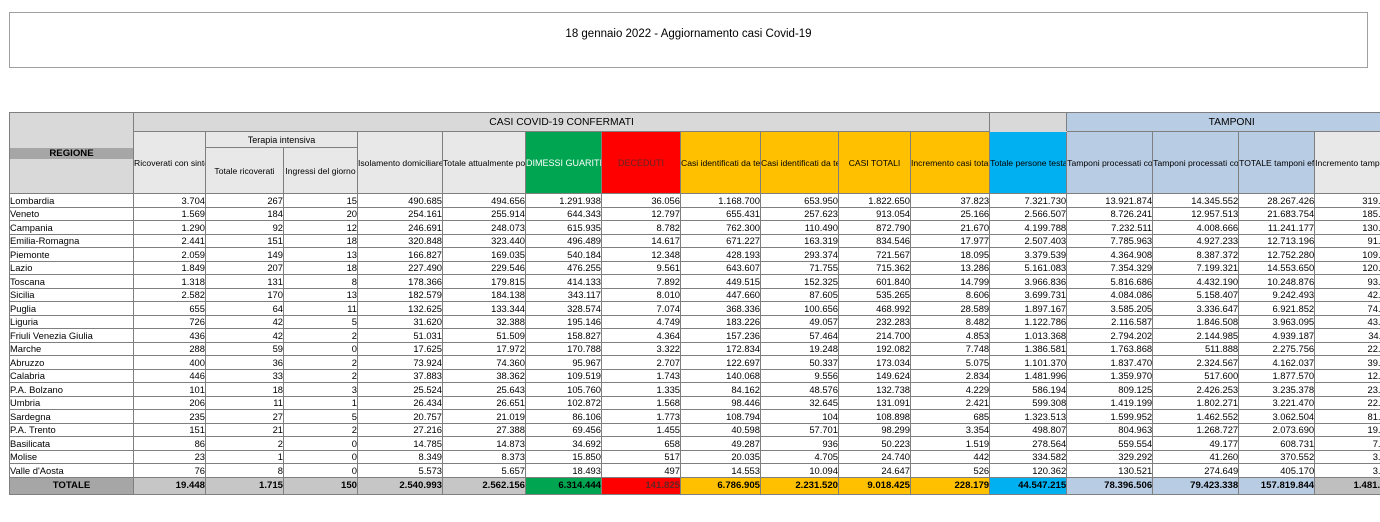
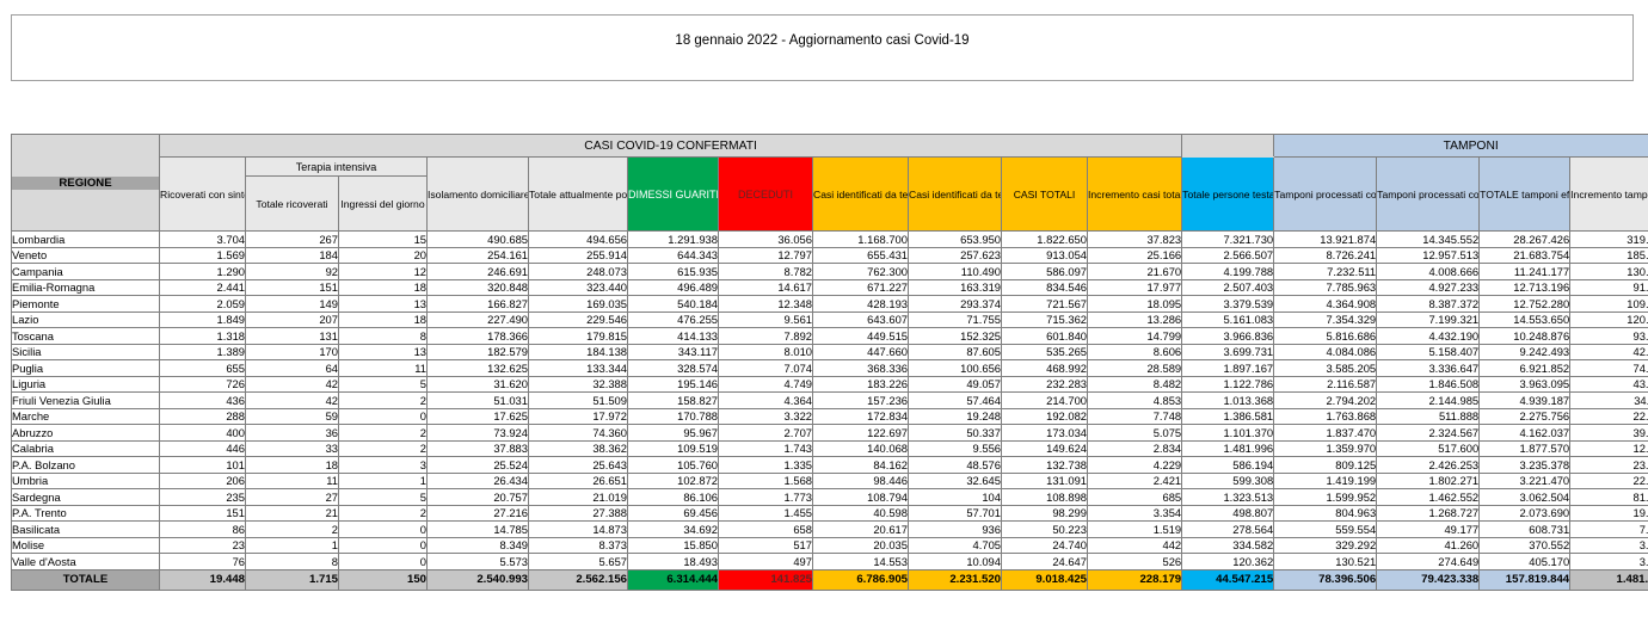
  18 gennaio 2022 - Aggiornamento casi Covid-19
  REGIONE	CASI COVID-19 CONFERMATI		TAMPONI
  Totale ricoverati	Ingressi del giorno
  Lombardia	3.704	267	15	490.685	494.656	1.291.938	36.056	1.168.700	653.950	1.822.650	37.823	7.321.730	13.921.874	14.345.552	28.267.426	319.
  Veneto	1.569	184	20	254.161	255.914	644.343	12.797	655.431	257.623	913.054	25.166	2.566.507	8.726.241	12.957.513	21.683.754	185.
- Campania	1.290	92	12	246.691	248.073	615.935	8.782	762.300	110.490	872.790	21.670	4.199.788	7.232.511	4.008.666	11.241.177	130.
+ Campania	1.290	92	12	246.691	248.073	615.935	8.782	762.300	110.490	586.097	21.670	4.199.788	7.232.511	4.008.666	11.241.177	130.
  Emilia-Romagna	2.441	151	18	320.848	323.440	496.489	14.617	671.227	163.319	834.546	17.977	2.507.403	7.785.963	4.927.233	12.713.196	91.
  Piemonte	2.059	149	13	166.827	169.035	540.184	12.348	428.193	293.374	721.567	18.095	3.379.539	4.364.908	8.387.372	12.752.280	109.
  Lazio	1.849	207	18	227.490	229.546	476.255	9.561	643.607	71.755	715.362	13.286	5.161.083	7.354.329	7.199.321	14.553.650	120.
  Toscana	1.318	131	8	178.366	179.815	414.133	7.892	449.515	152.325	601.840	14.799	3.966.836	5.816.686	4.432.190	10.248.876	93.
- Sicilia	2.582	170	13	182.579	184.138	343.117	8.010	447.660	87.605	535.265	8.606	3.699.731	4.084.086	5.158.407	9.242.493	42.
+ Sicilia	1.389	170	13	182.579	184.138	343.117	8.010	447.660	87.605	535.265	8.606	3.699.731	4.084.086	5.158.407	9.242.493	42.
  Puglia	655	64	11	132.625	133.344	328.574	7.074	368.336	100.656	468.992	28.589	1.897.167	3.585.205	3.336.647	6.921.852	74.
  Liguria	726	42	5	31.620	32.388	195.146	4.749	183.226	49.057	232.283	8.482	1.122.786	2.116.587	1.846.508	3.963.095	43.
  Friuli Venezia Giulia	436	42	2	51.031	51.509	158.827	4.364	157.236	57.464	214.700	4.853	1.013.368	2.794.202	2.144.985	4.939.187	34
  Marche	288	59	0	17.625	17.972	170.788	3.322	172.834	19.248	192.082	7.748	1.386.581	1.763.868	511.888	2.275.756	22.
  Abruzzo	400	36	2	73.924	74.360	95.967	2.707	122.697	50.337	173.034	5.075	1.101.370	1.837.470	2.324.567	4.162.037	39.
  Calabria	446	33	2	37.883	38.362	109.519	1.743	140.068	9.556	149.624	2.834	1.481.996	1.359.970	517.600	1.877.570	12.
  P.A. Bolzano	101	18	3	25.524	25.643	105.760	1.335	84.162	48.576	132.738	4.229	586.194	809.125	2.426.253	3.235.378	23.
  Umbria	206	11	1	26.434	26.651	102.872	1.568	98.446	32.645	131.091	2.421	599.308	1.419.199	1.802.271	3.221.470	22.
  Sardegna	235	27	5	20.757	21.019	86.106	1.773	108.794	104	108.898	685	1.323.513	1.599.952	1.462.552	3.062.504	81.
  P.A. Trento	151	21	2	27.216	27.388	69.456	1.455	40.598	57.701	98.299	3.354	498.807	804.963	1.268.727	2.073.690	19.
- Basilicata	86	2	0	14.785	14.873	34.692	658	49.287	936	50.223	1.519	278.564	559.554	49.177	608.731	7.
+ Basilicata	86	2	0	14.785	14.873	34.692	658	20.617	936	50.223	1.519	278.564	559.554	49.177	608.731	7.
  Molise	23	1	0	8.349	8.373	15.850	517	20.035	4.705	24.740	442	334.582	329.292	41.260	370.552	3.
  Valle d'Aosta	76	8	0	5.573	5.657	18.493	497	14.553	10.094	24.647	526	120.362	130.521	274.649	405.170	3.
  TOTALE	19.448	1.715	150	2.540.993	2.562.156	6.314.444	141.825	6.786.905	2.231.520	9.018.425	228.179	44.547.215	78.396.506	79.423.338	157.819.844	1.481.
